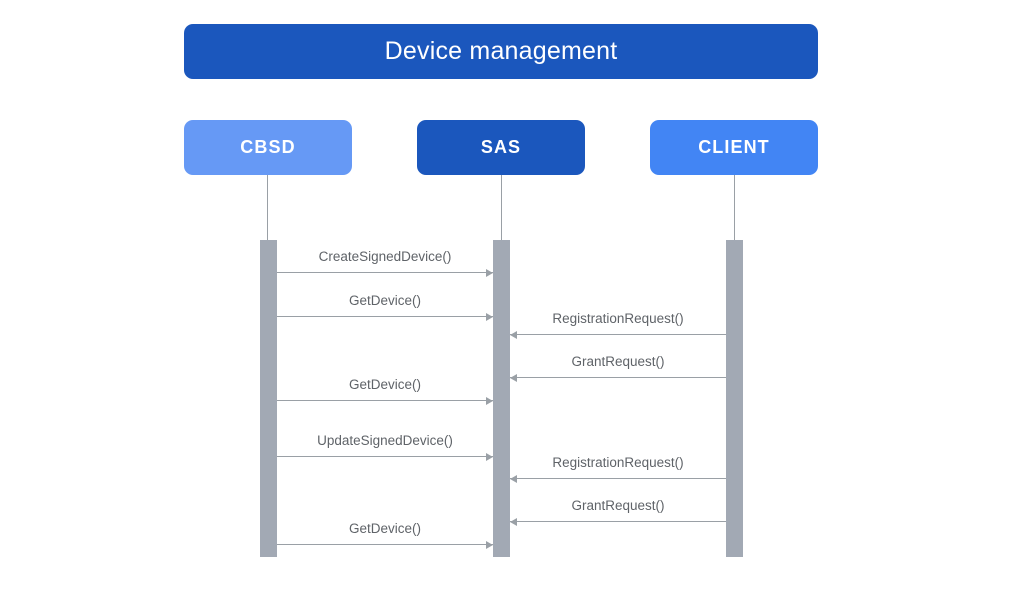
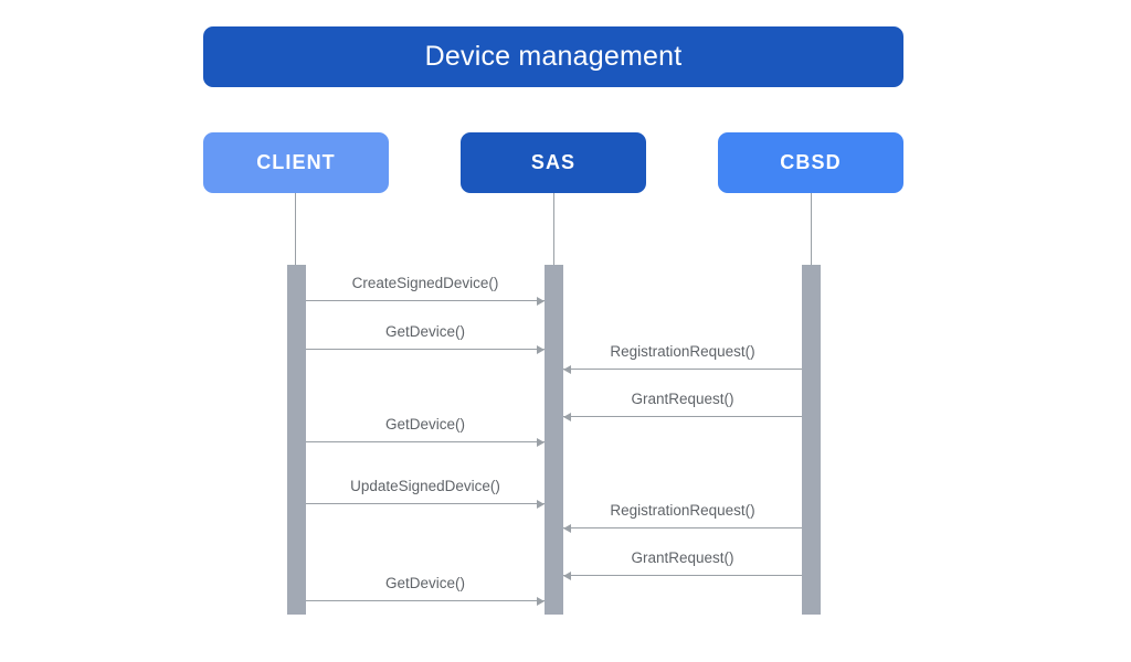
  Device management
- CBSD
+ CLIENT
  SAS
- CLIENT
+ CBSD
  CreateSignedDevice()
  GetDevice()
  RegistrationRequest()
  GrantRequest()
  GetDevice()
  UpdateSignedDevice()
  RegistrationRequest()
  GrantRequest()
  GetDevice()
